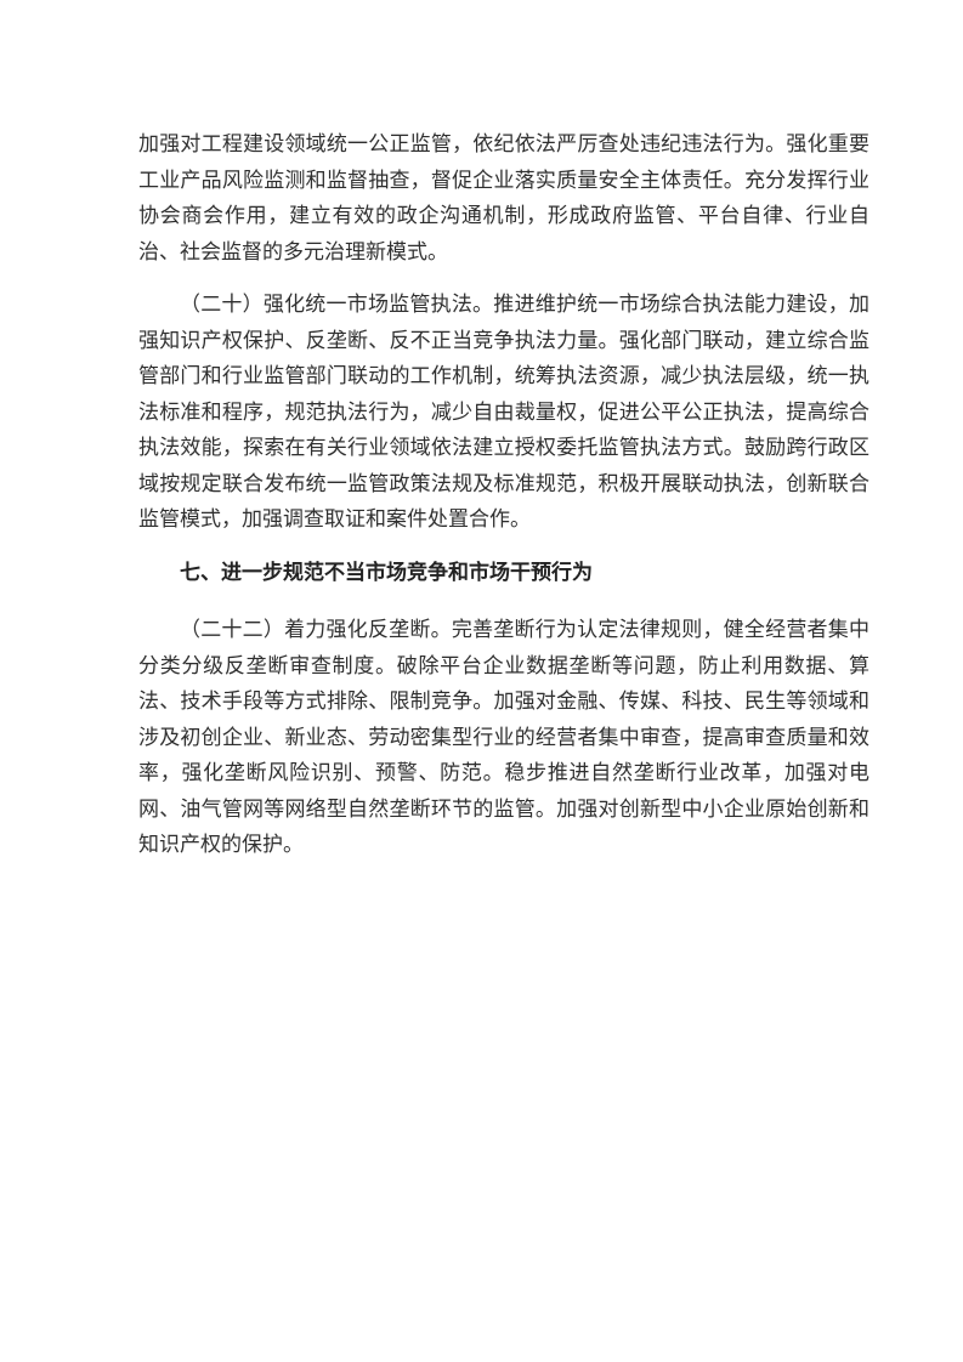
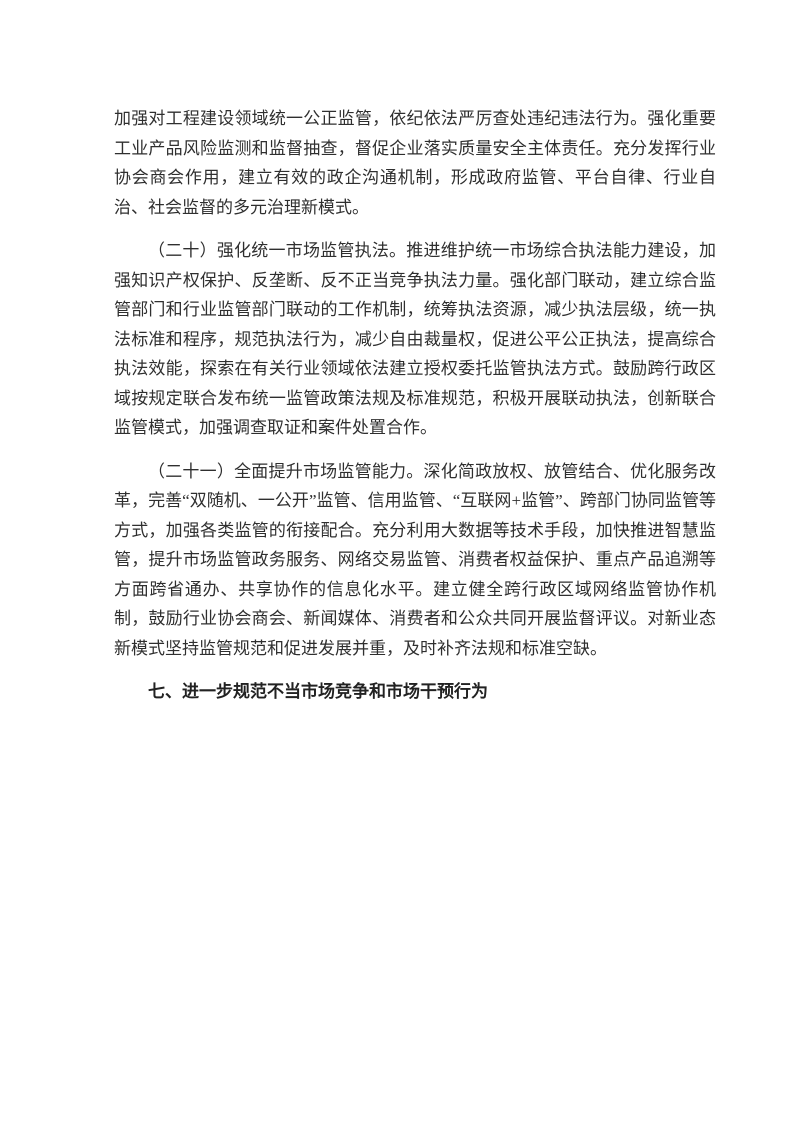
  加强对工程建设领域统一公正监管，依纪依法严厉查处违纪违法行为。强化重要工业产品风险监测和监督抽查，督促企业落实质量安全主体责任。充分发挥行业协会商会作用，建立有效的政企沟通机制，形成政府监管、平台自律、行业自治、社会监督的多元治理新模式。
  （二十）强化统一市场监管执法。推进维护统一市场综合执法能力建设，加强知识产权保护、反垄断、反不正当竞争执法力量。强化部门联动，建立综合监管部门和行业监管部门联动的工作机制，统筹执法资源，减少执法层级，统一执法标准和程序，规范执法行为，减少自由裁量权，促进公平公正执法，提高综合执法效能，探索在有关行业领域依法建立授权委托监管执法方式。鼓励跨行政区域按规定联合发布统一监管政策法规及标准规范，积极开展联动执法，创新联合监管模式，加强调查取证和案件处置合作。
+ （二十一）全面提升市场监管能力。深化简政放权、放管结合、优化服务改革，完善“双随机、一公开”监管、信用监管、“互联网+监管”、跨部门协同监管等方式，加强各类监管的衔接配合。充分利用大数据等技术手段，加快推进智慧监管，提升市场监管政务服务、网络交易监管、消费者权益保护、重点产品追溯等方面跨省通办、共享协作的信息化水平。建立健全跨行政区域网络监管协作机制，鼓励行业协会商会、新闻媒体、消费者和公众共同开展监督评议。对新业态新模式坚持监管规范和促进发展并重，及时补齐法规和标准空缺。
  七、进一步规范不当市场竞争和市场干预行为
- （二十二）着力强化反垄断。完善垄断行为认定法律规则，健全经营者集中分类分级反垄断审查制度。破除平台企业数据垄断等问题，防止利用数据、算法、技术手段等方式排除、限制竞争。加强对金融、传媒、科技、民生等领域和涉及初创企业、新业态、劳动密集型行业的经营者集中审查，提高审查质量和效率，强化垄断风险识别、预警、防范。稳步推进自然垄断行业改革，加强对电网、油气管网等网络型自然垄断环节的监管。加强对创新型中小企业原始创新和知识产权的保护。
